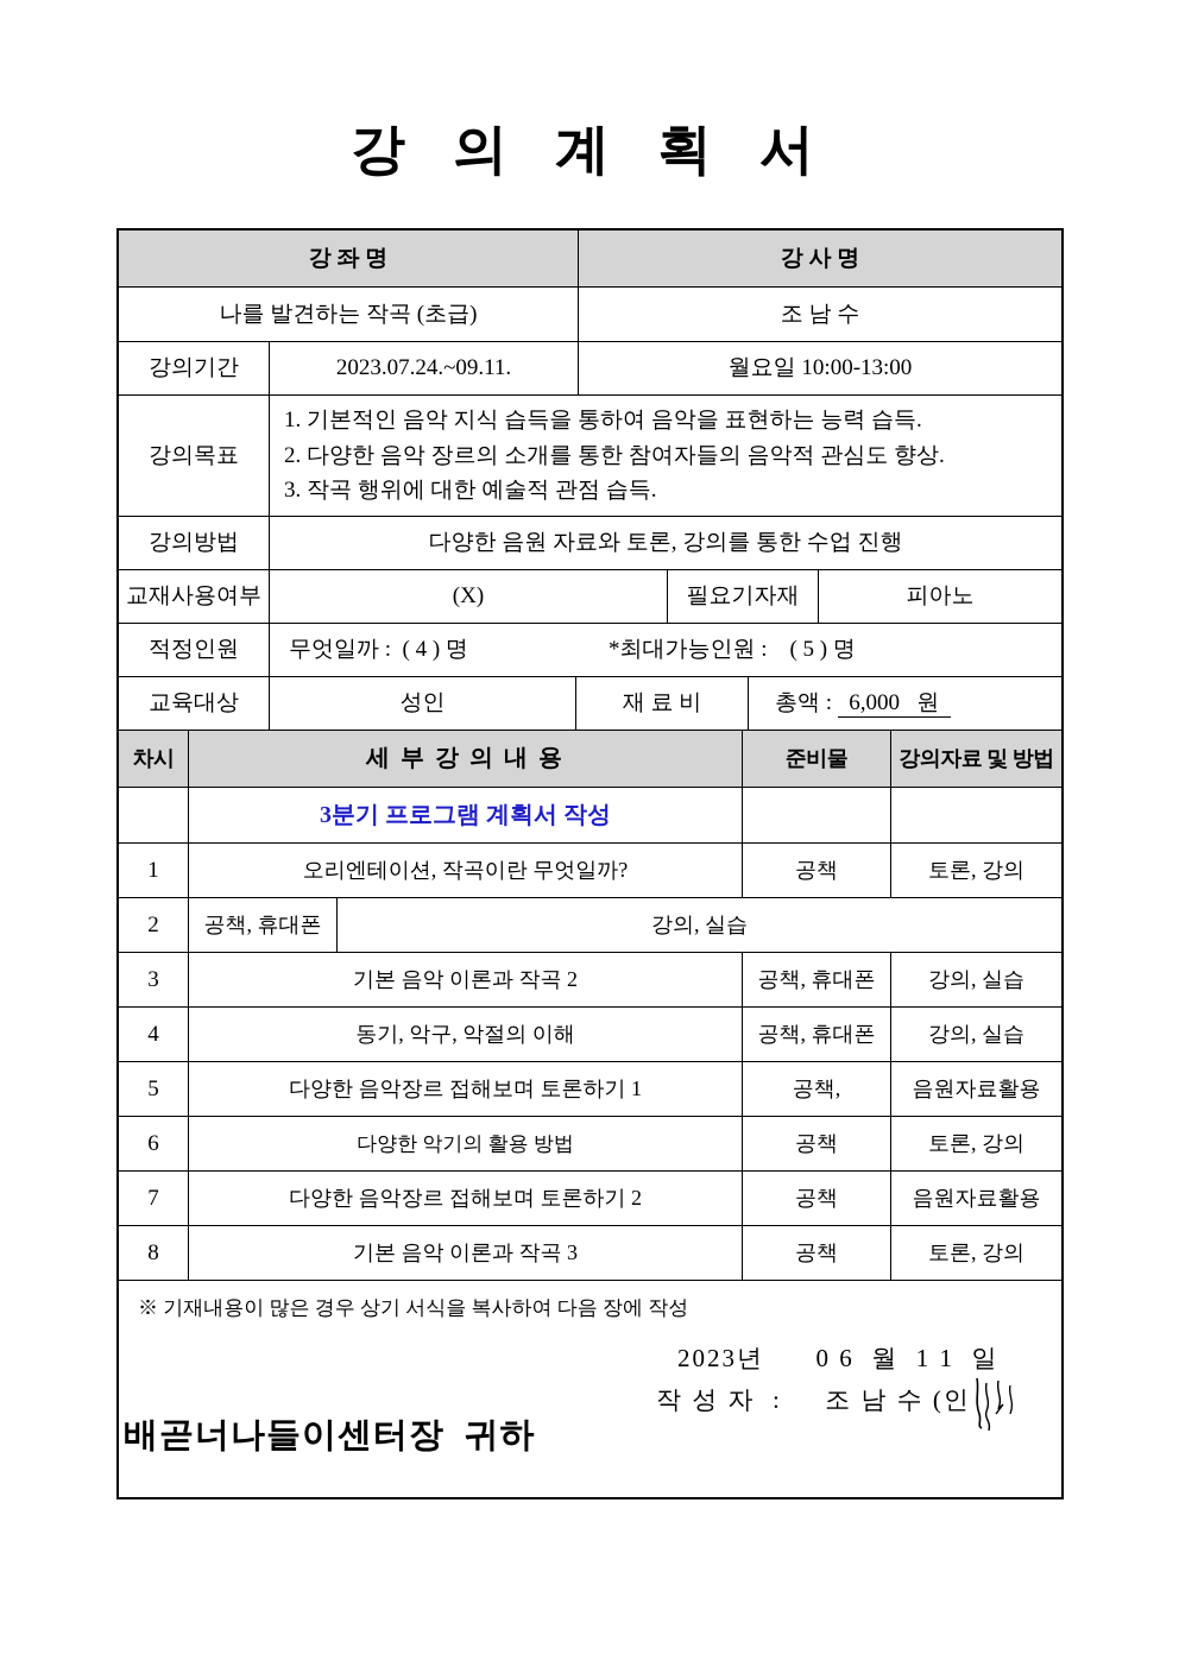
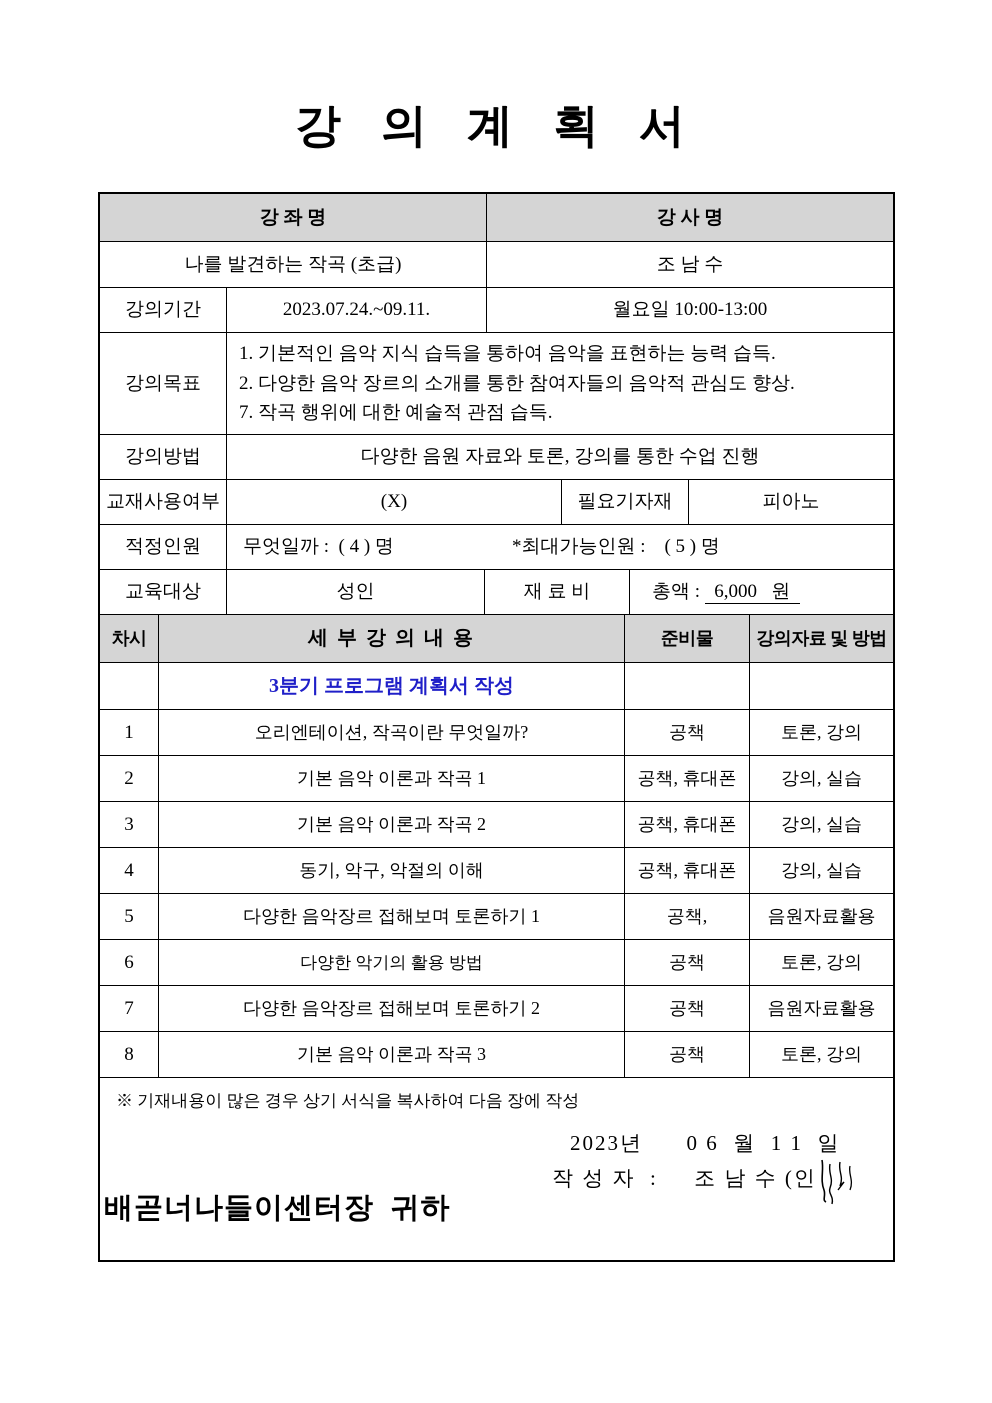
  강 의 계 획 서
  강 좌 명
  강 사 명
  나를 발견하는 작곡 (초급)
  조 남 수
  강의기간
  2023.07.24.~09.11.
  월요일 10:00-13:00
  강의목표
  1. 기본적인 음악 지식 습득을 통하여 음악을 표현하는 능력 습득.
  2. 다양한 음악 장르의 소개를 통한 참여자들의 음악적 관심도 향상.
- 3. 작곡 행위에 대한 예술적 관점 습득.
+ 7. 작곡 행위에 대한 예술적 관점 습득.
  강의방법
  다양한 음원 자료와 토론, 강의를 통한 수업 진행
  교재사용여부
  (X)
  필요기자재
  피아노
  적정인원
  무엇일까 : ( 4 ) 명
  *최대가능인원 : ( 5 ) 명
  교육대상
  성인
  재 료 비
  총액 :
  6,000 원
  차시
  세 부 강 의 내 용
  준비물
  강의자료 및 방법
  3분기 프로그램 계획서 작성
  1
  오리엔테이션, 작곡이란 무엇일까?
  공책
  토론, 강의
  2
+ 기본 음악 이론과 작곡 1
  공책, 휴대폰
  강의, 실습
  3
  기본 음악 이론과 작곡 2
  공책, 휴대폰
  강의, 실습
  4
  동기, 악구, 악절의 이해
  공책, 휴대폰
  강의, 실습
  5
  다양한 음악장르 접해보며 토론하기 1
  공책,
  음원자료활용
  6
  다양한 악기의 활용 방법
  공책
  토론, 강의
  7
  다양한 음악장르 접해보며 토론하기 2
  공책
  음원자료활용
  8
  기본 음악 이론과 작곡 3
  공책
  토론, 강의
  ※ 기재내용이 많은 경우 상기 서식을 복사하여 다음 장에 작성
  2023년 0 6 월 1 1 일
  작 성 자 : 조 남 수 (인
  배곧너나들이센터장 귀하
